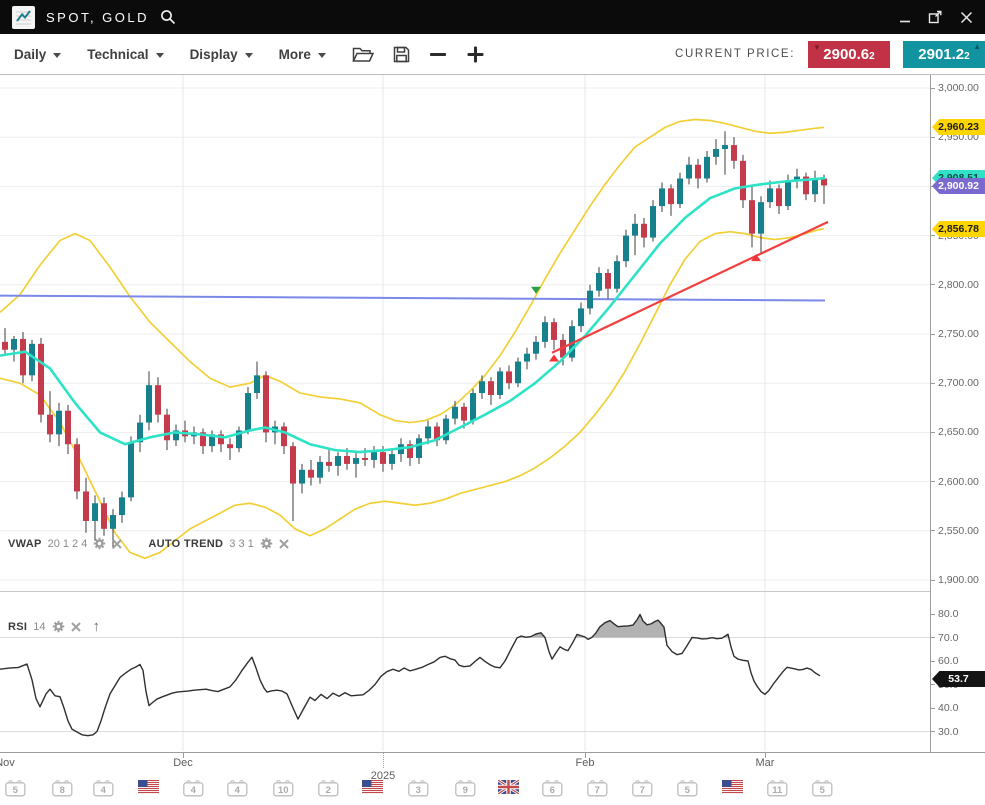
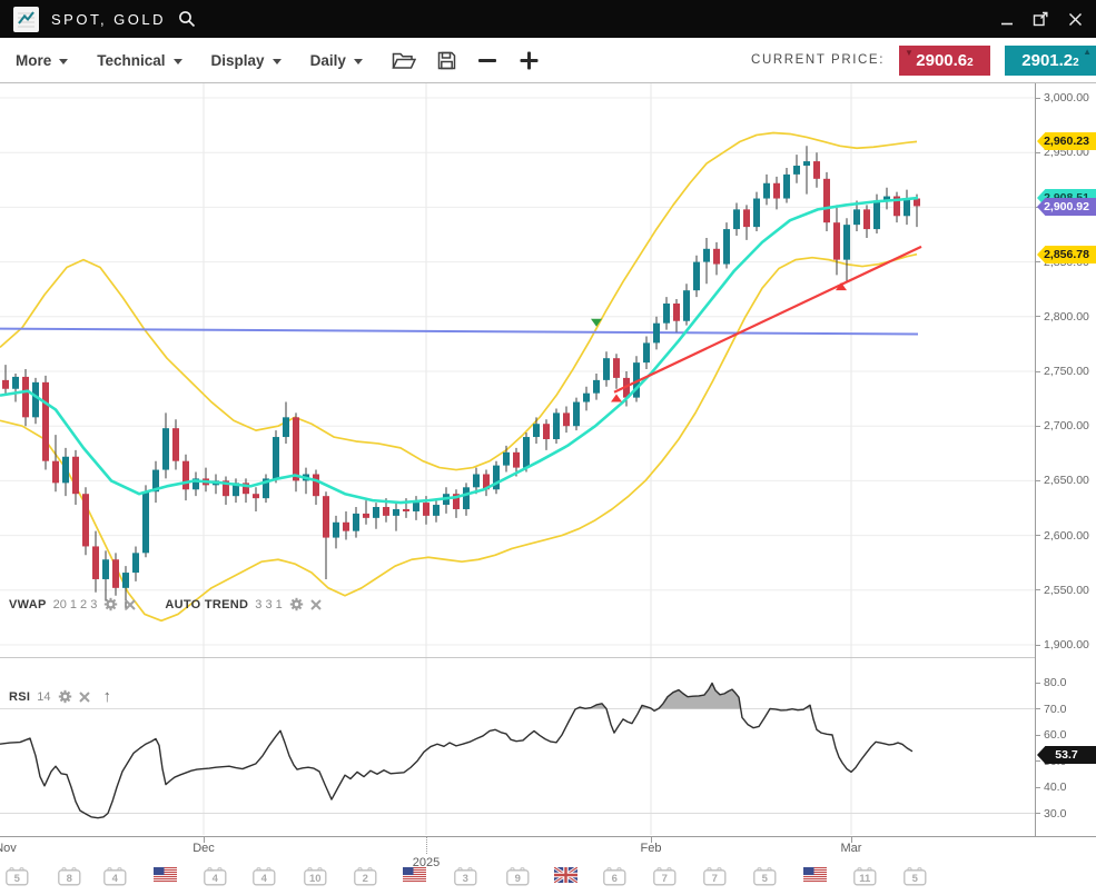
  SPOT, GOLD
- Daily
+ More
  Technical
  Display
- More
+ Daily
  CURRENT PRICE:
  ▼
  2900.6
  2
  ▲
  2901.2
  2
  VWAP
- 20 1 2 4
+ 20 1 2 3
  AUTO TREND
  3 3 1
  RSI
  14
  ↑
  30.0
  40.0
  60.0
  70.0
  80.0
  1,900.00
  2,550.00
  2,600.00
  2,650.00
  2,700.00
  2,750.00
  2,800.00
  2,950.00
  3,000.00
  2,960.23
  2,900.92
  2,856.78
  53.7
  Dec
  2025
  Feb
  Mar
  5
  8
  4
  4
  4
  10
  2
  3
  9
  6
  7
  7
  5
  11
  5
